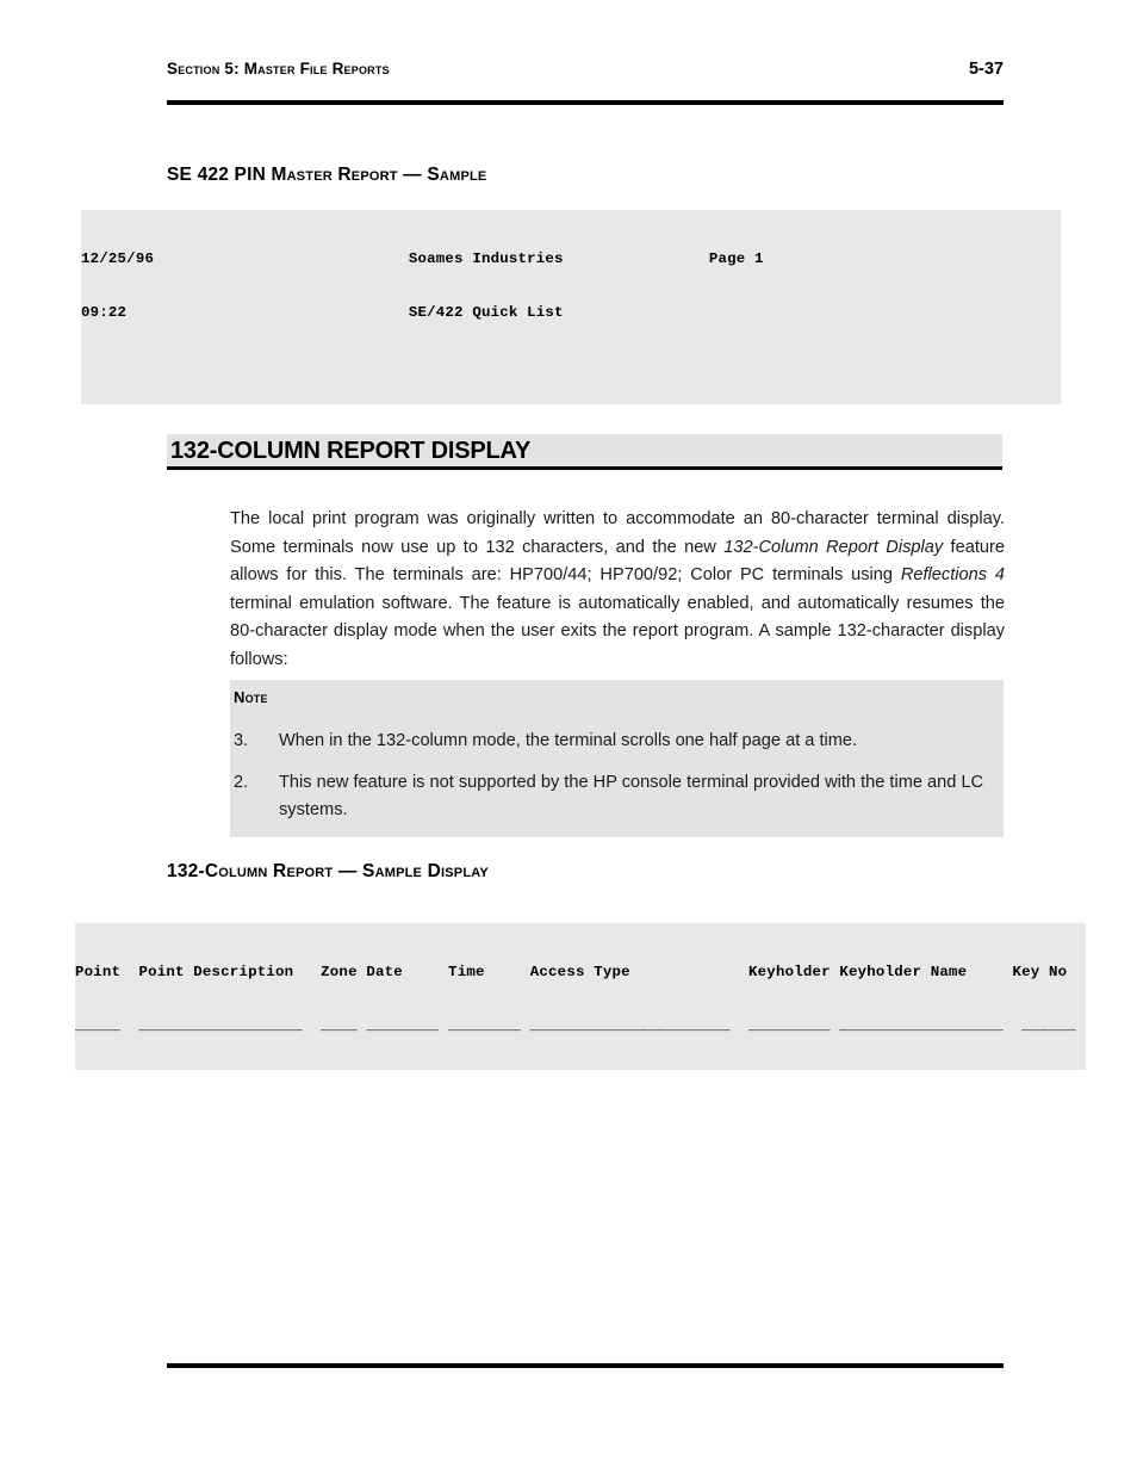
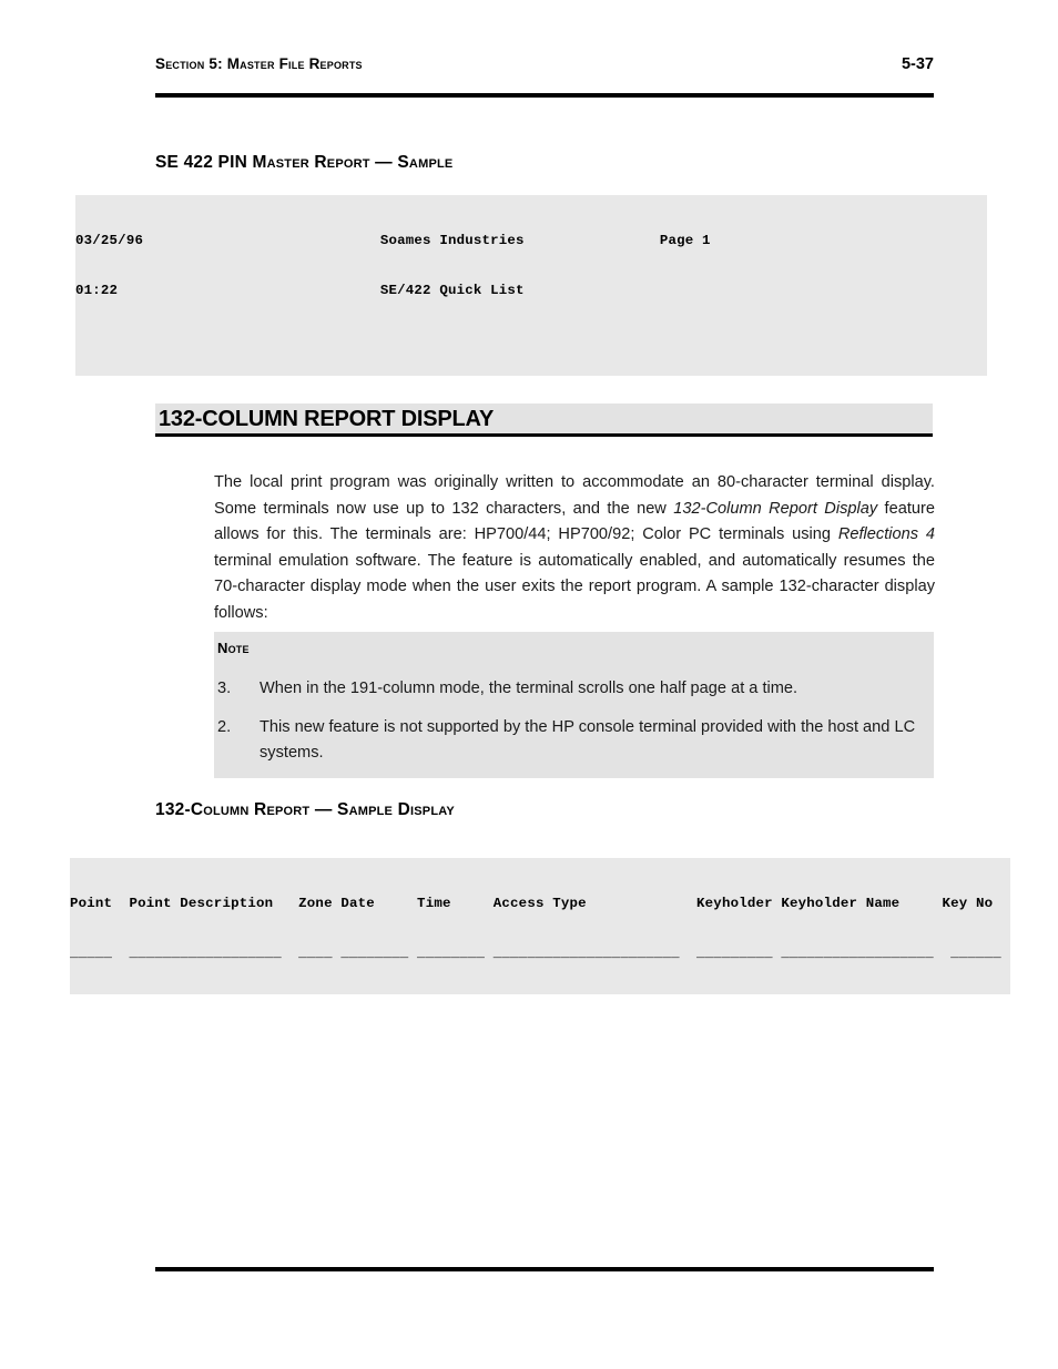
  Section 5: Master File Reports
  5-37
  SE 422 PIN Master Report — Sample
- 12/25/96 Soames Industries Page 1
+ 03/25/96 Soames Industries Page 1
- 09:22 SE/422 Quick List
+ 01:22 SE/422 Quick List
  132-COLUMN REPORT DISPLAY
- The local print program was originally written to accommodate an 80-character terminal display. Some terminals now use up to 132 characters, and the new 132-Column Report Display feature allows for this. The terminals are: HP700/44; HP700/92; Color PC terminals using Reflections 4 terminal emulation software. The feature is automatically enabled, and automatically resumes the 80-character display mode when the user exits the report program. A sample 132-character display follows:
+ The local print program was originally written to accommodate an 80-character terminal display. Some terminals now use up to 132 characters, and the new 132-Column Report Display feature allows for this. The terminals are: HP700/44; HP700/92; Color PC terminals using Reflections 4 terminal emulation software. The feature is automatically enabled, and automatically resumes the 70-character display mode when the user exits the report program. A sample 132-character display follows:
  Note
  3.
- When in the 132-column mode, the terminal scrolls one half page at a time.
+ When in the 191-column mode, the terminal scrolls one half page at a time.
  2.
- This new feature is not supported by the HP console terminal provided with the time and LC systems.
+ This new feature is not supported by the HP console terminal provided with the host and LC systems.
  132-Column Report — Sample Display
  Point Point Description Zone Date Time Access Type Keyholder Keyholder Name Key No
  _____ __________________ ____ ________ ________ ______________________ _________ __________________ ______
